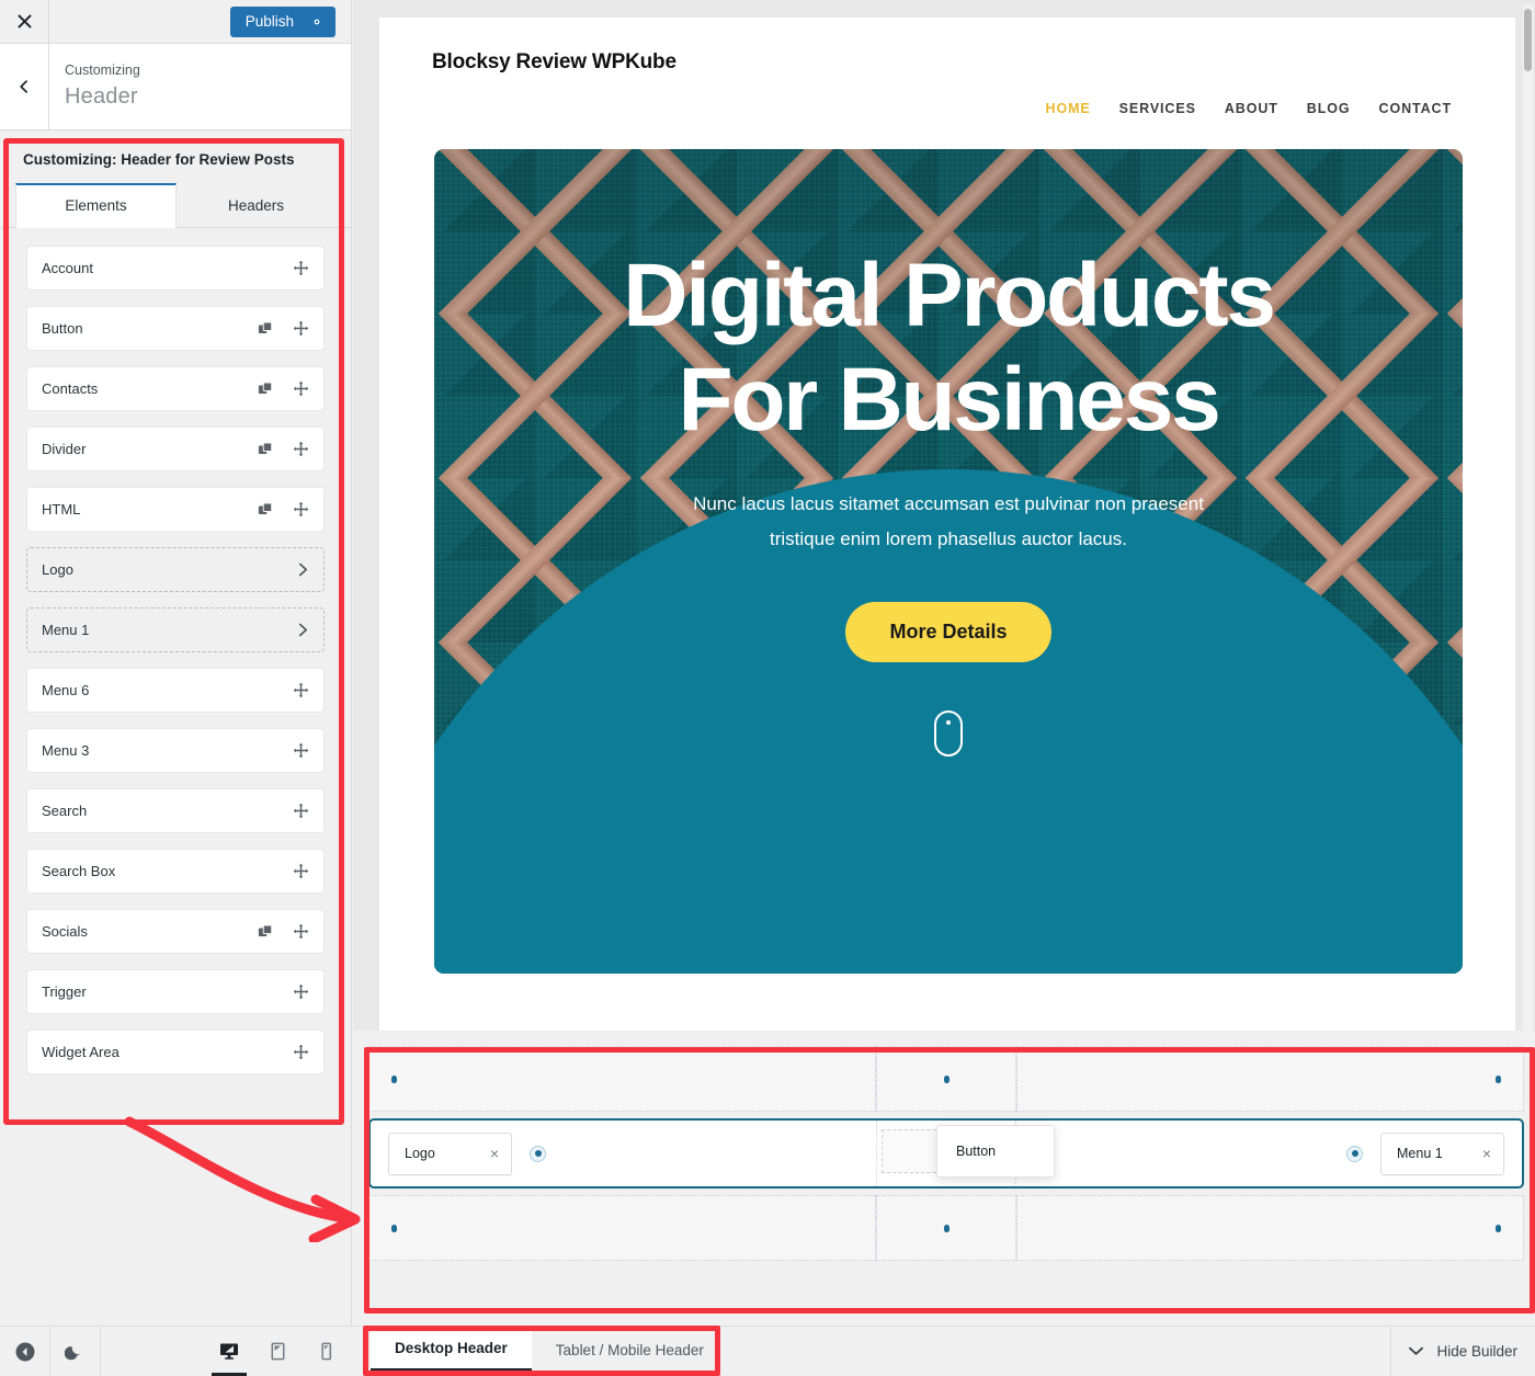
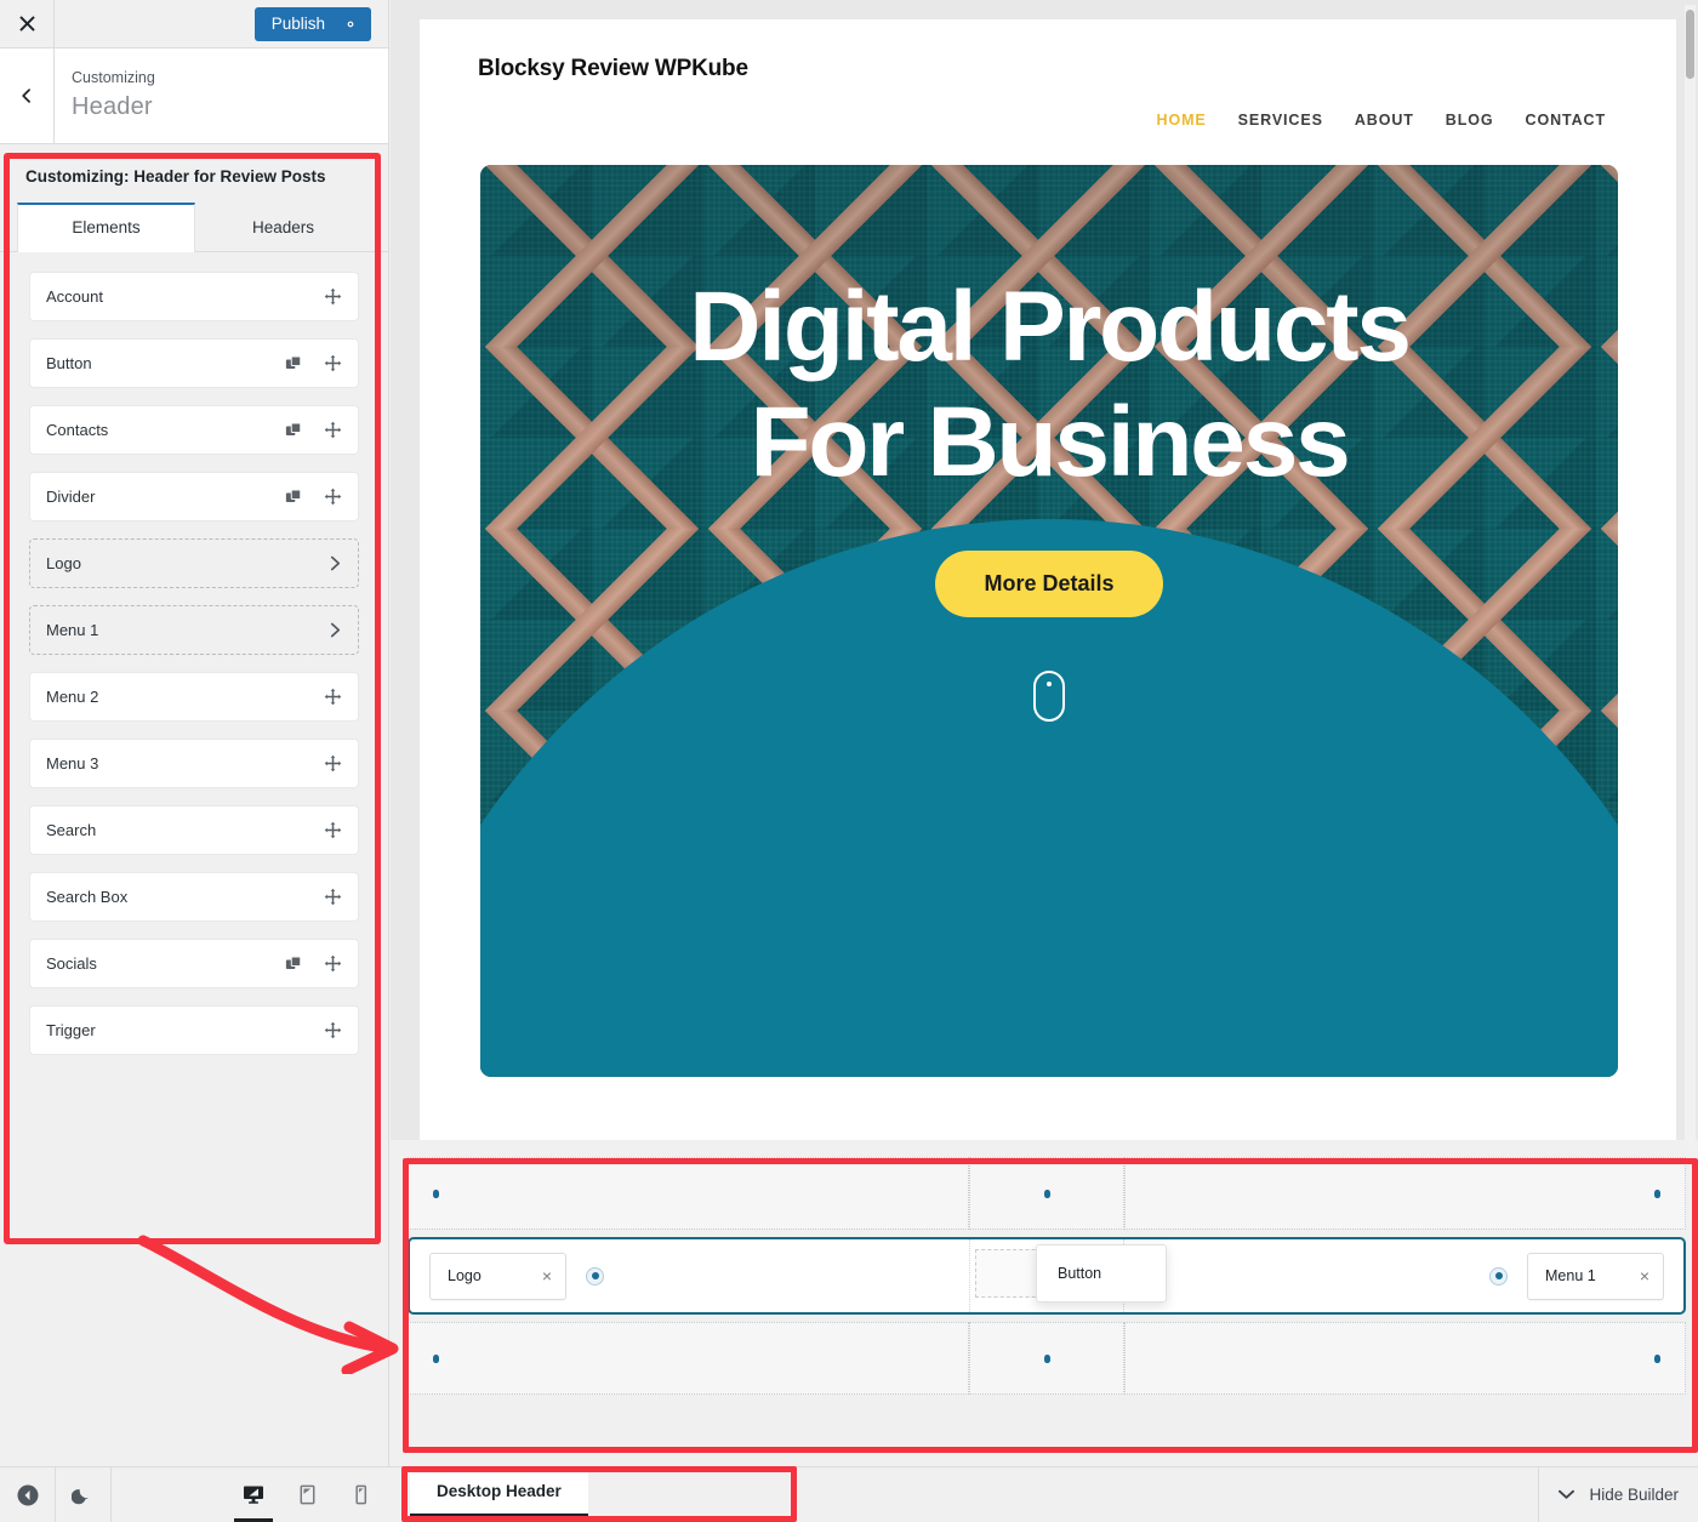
  Publish
  Customizing
  Header
  Customizing: Header for Review Posts
  Elements
  Headers
  Account
  Button
  Contacts
  Divider
- HTML
  Logo
  Menu 1
- Menu 6
+ Menu 2
  Menu 3
  Search
  Search Box
  Socials
  Trigger
- Widget Area
  Blocksy Review WPKube
  HOME
  SERVICES
  ABOUT
  BLOG
  CONTACT
  Digital Products
  For Business
- Nunc lacus lacus sitamet accumsan est pulvinar non praesent tristique enim lorem phasellus auctor lacus.
  More Details
  Logo
  ×
  Menu 1
  ×
  Button
  Hide Builder
  Desktop Header
- Tablet / Mobile Header
